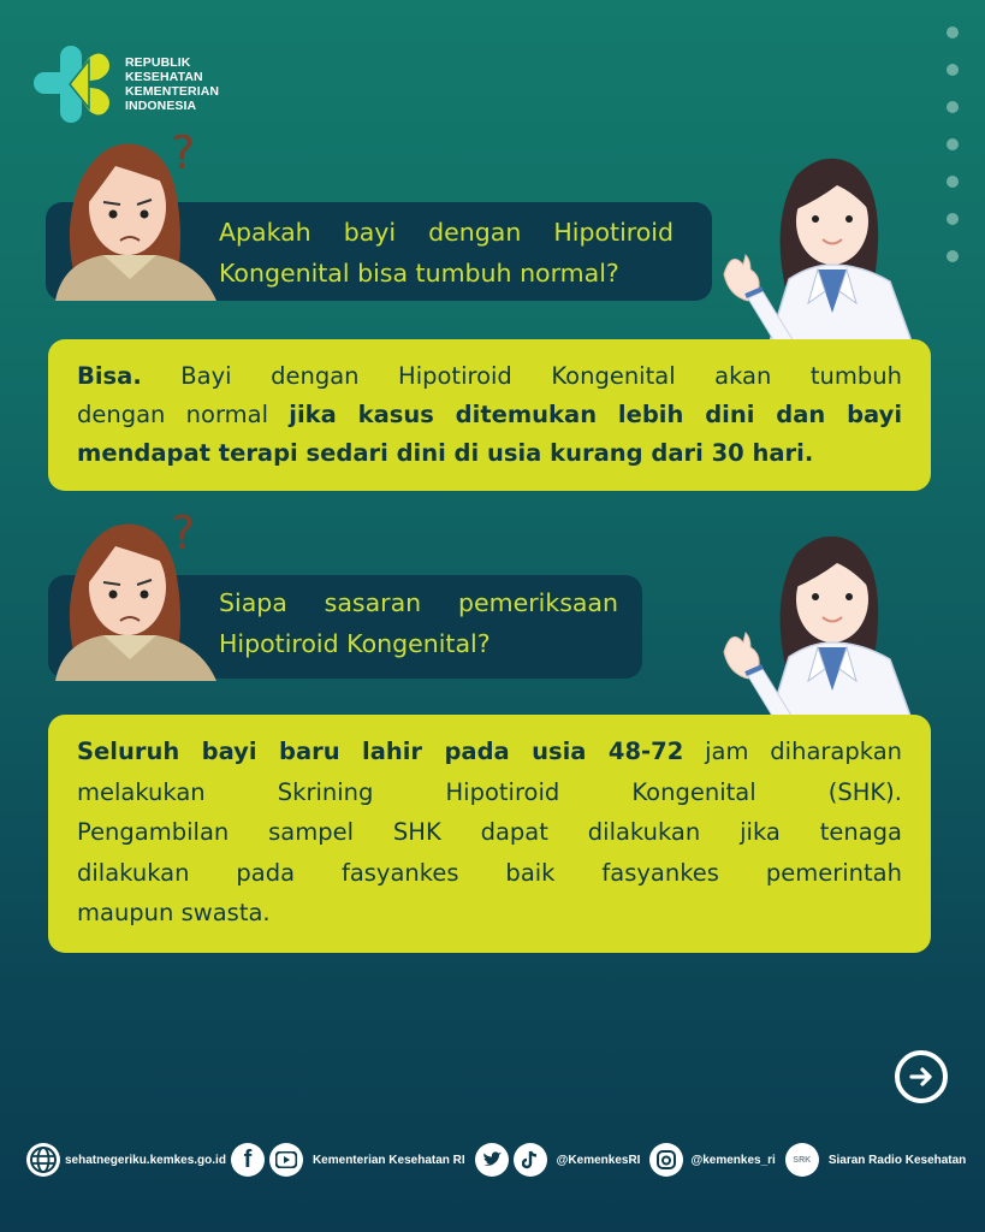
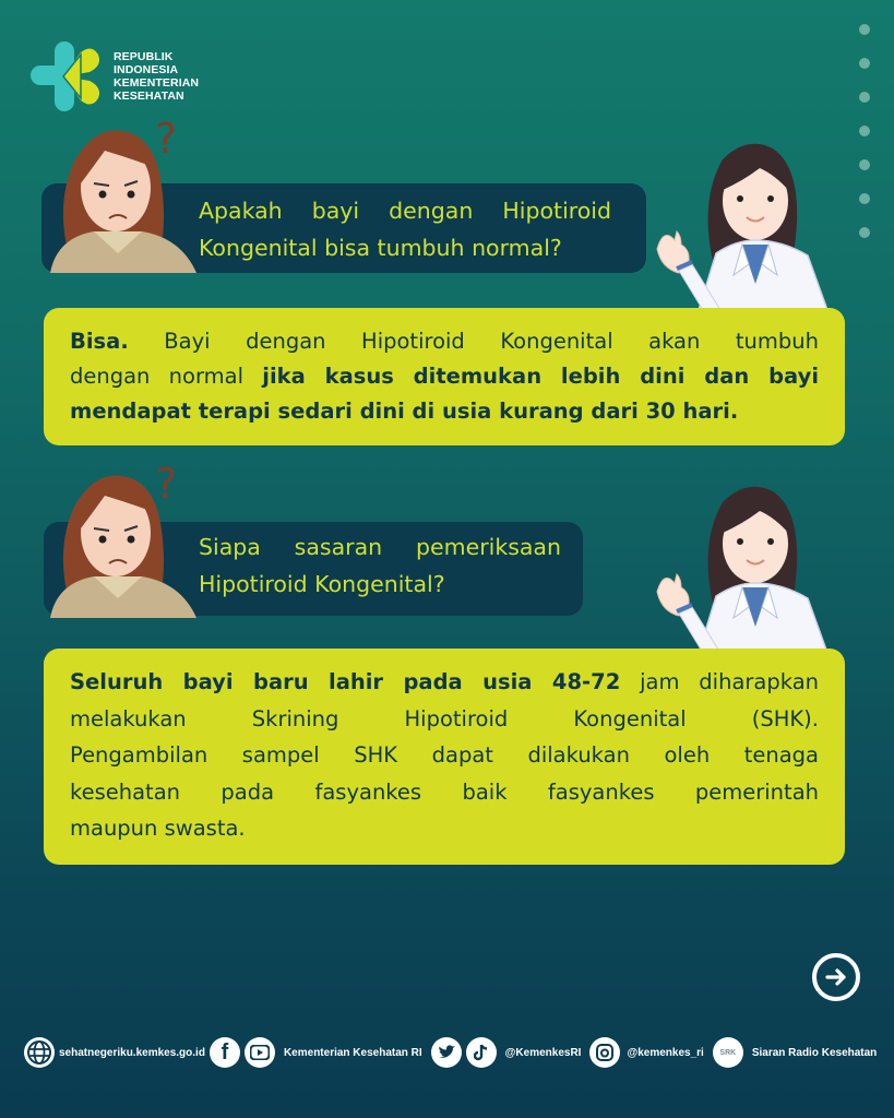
  REPUBLIK
- KESEHATAN
+ INDONESIA
  KEMENTERIAN
- INDONESIA
+ KESEHATAN
  ?
  Apakah bayi dengan Hipotiroid
  Kongenital bisa tumbuh normal?
  Bisa. Bayi dengan Hipotiroid Kongenital akan tumbuh
  dengan normal jika kasus ditemukan lebih dini dan bayi
  mendapat terapi sedari dini di usia kurang dari 30 hari.
  ?
  Siapa sasaran pemeriksaan
  Hipotiroid Kongenital?
  Seluruh bayi baru lahir pada usia 48-72 jam diharapkan
  melakukan Skrining Hipotiroid Kongenital (SHK).
- Pengambilan sampel SHK dapat dilakukan jika tenaga
+ Pengambilan sampel SHK dapat dilakukan oleh tenaga
- dilakukan pada fasyankes baik fasyankes pemerintah
+ kesehatan pada fasyankes baik fasyankes pemerintah
  maupun swasta.
  sehatnegeriku.kemkes.go.id
  f
  Kementerian Kesehatan RI
  @KemenkesRI
  @kemenkes_ri
  Siaran Radio Kesehatan
